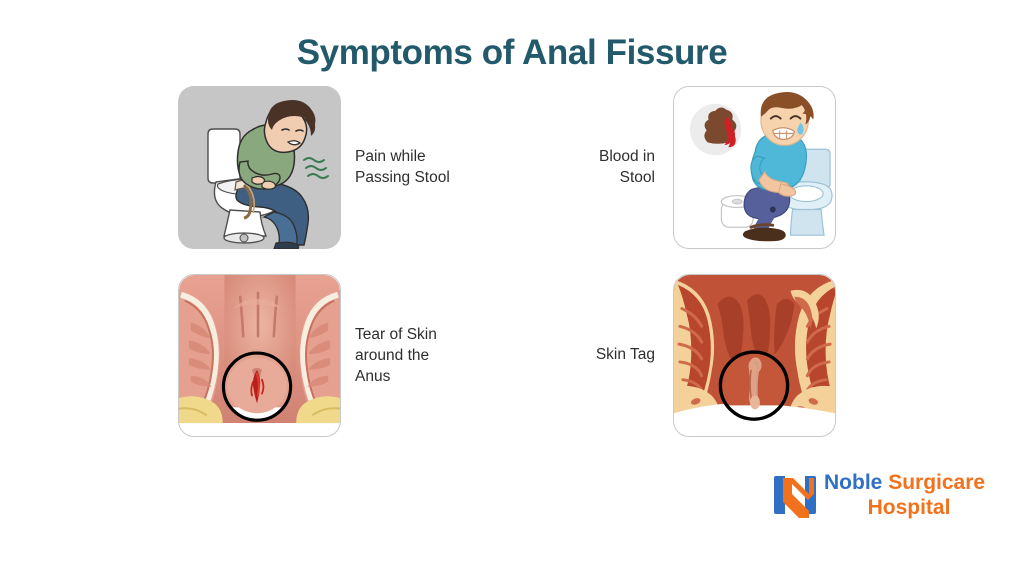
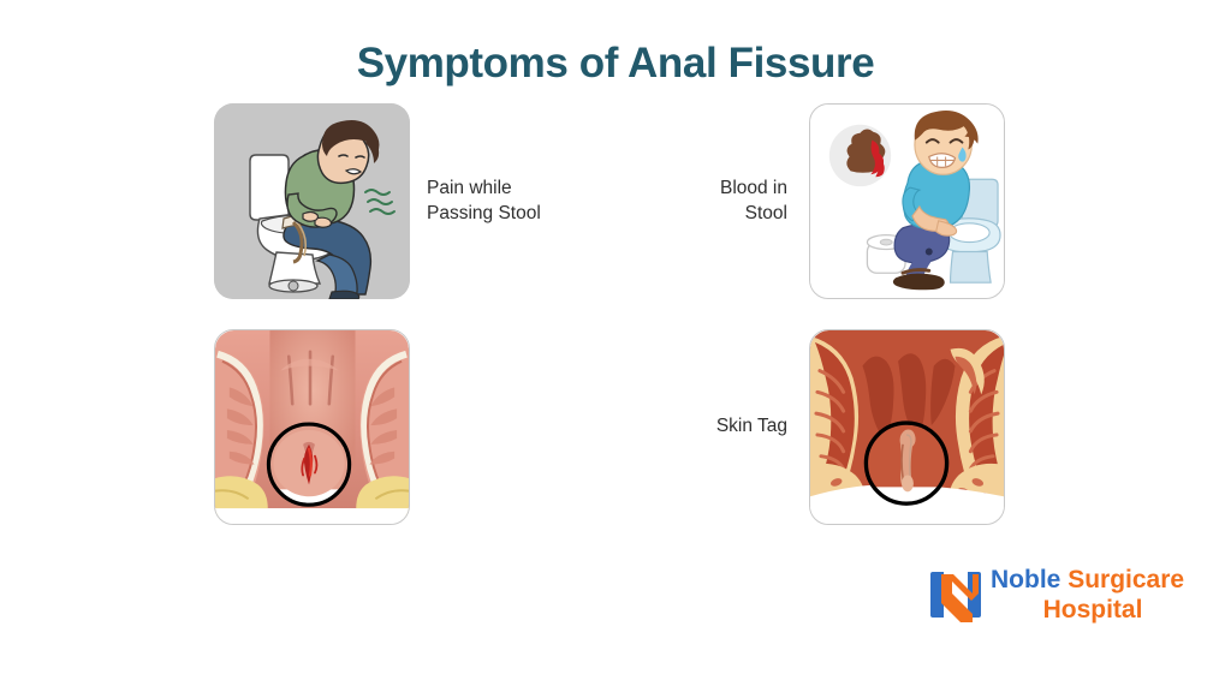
  Symptoms of Anal Fissure
  Pain while
  Passing Stool
  Blood in
  Stool
- Tear of Skin
- around the
- Anus
  Skin Tag
  Noble Surgicare
  Hospital
